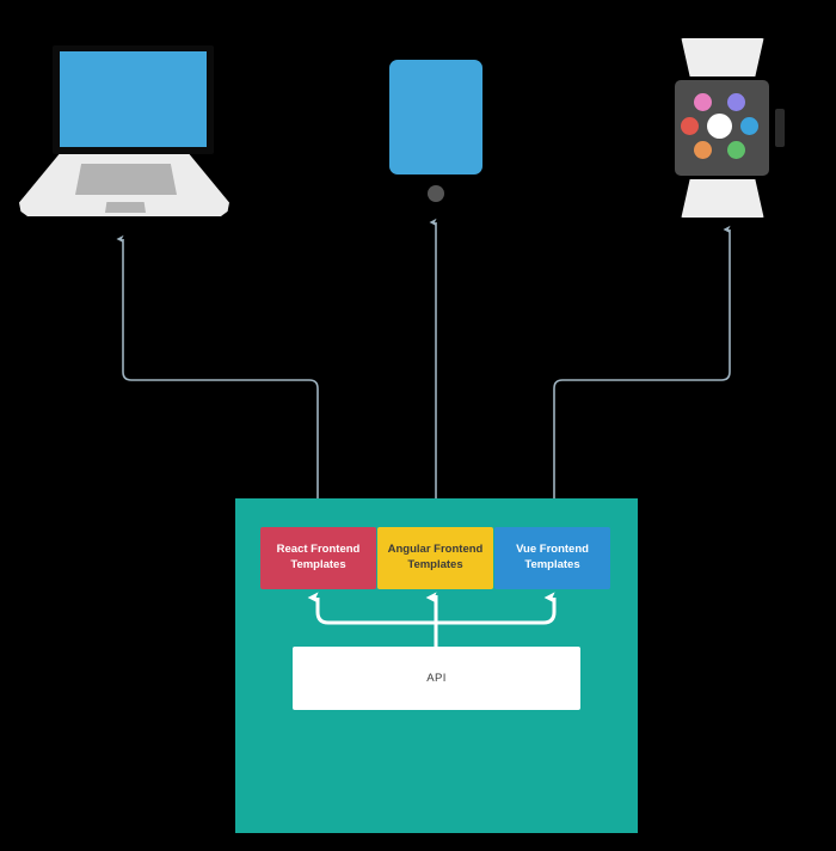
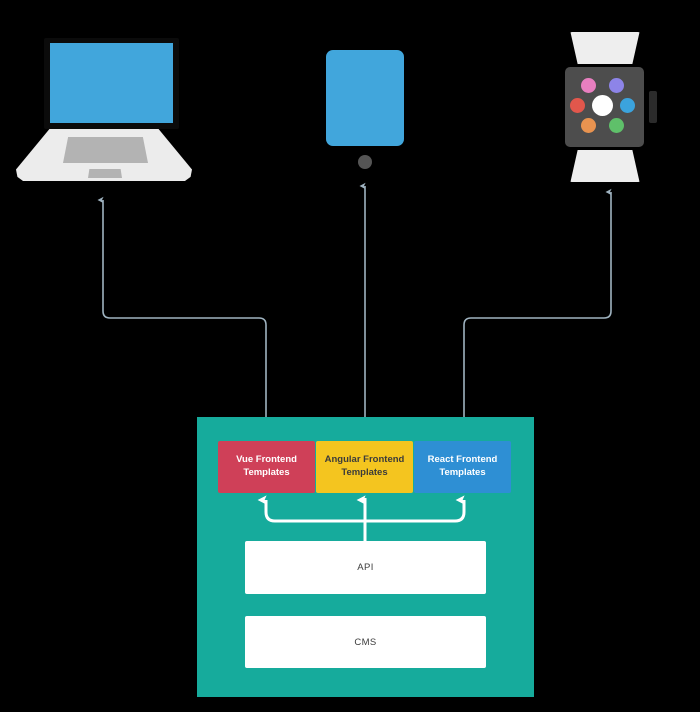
- React Frontend
+ Vue Frontend
  Templates
  Angular Frontend
  Templates
- Vue Frontend
+ React Frontend
  Templates
  API
+ CMS
